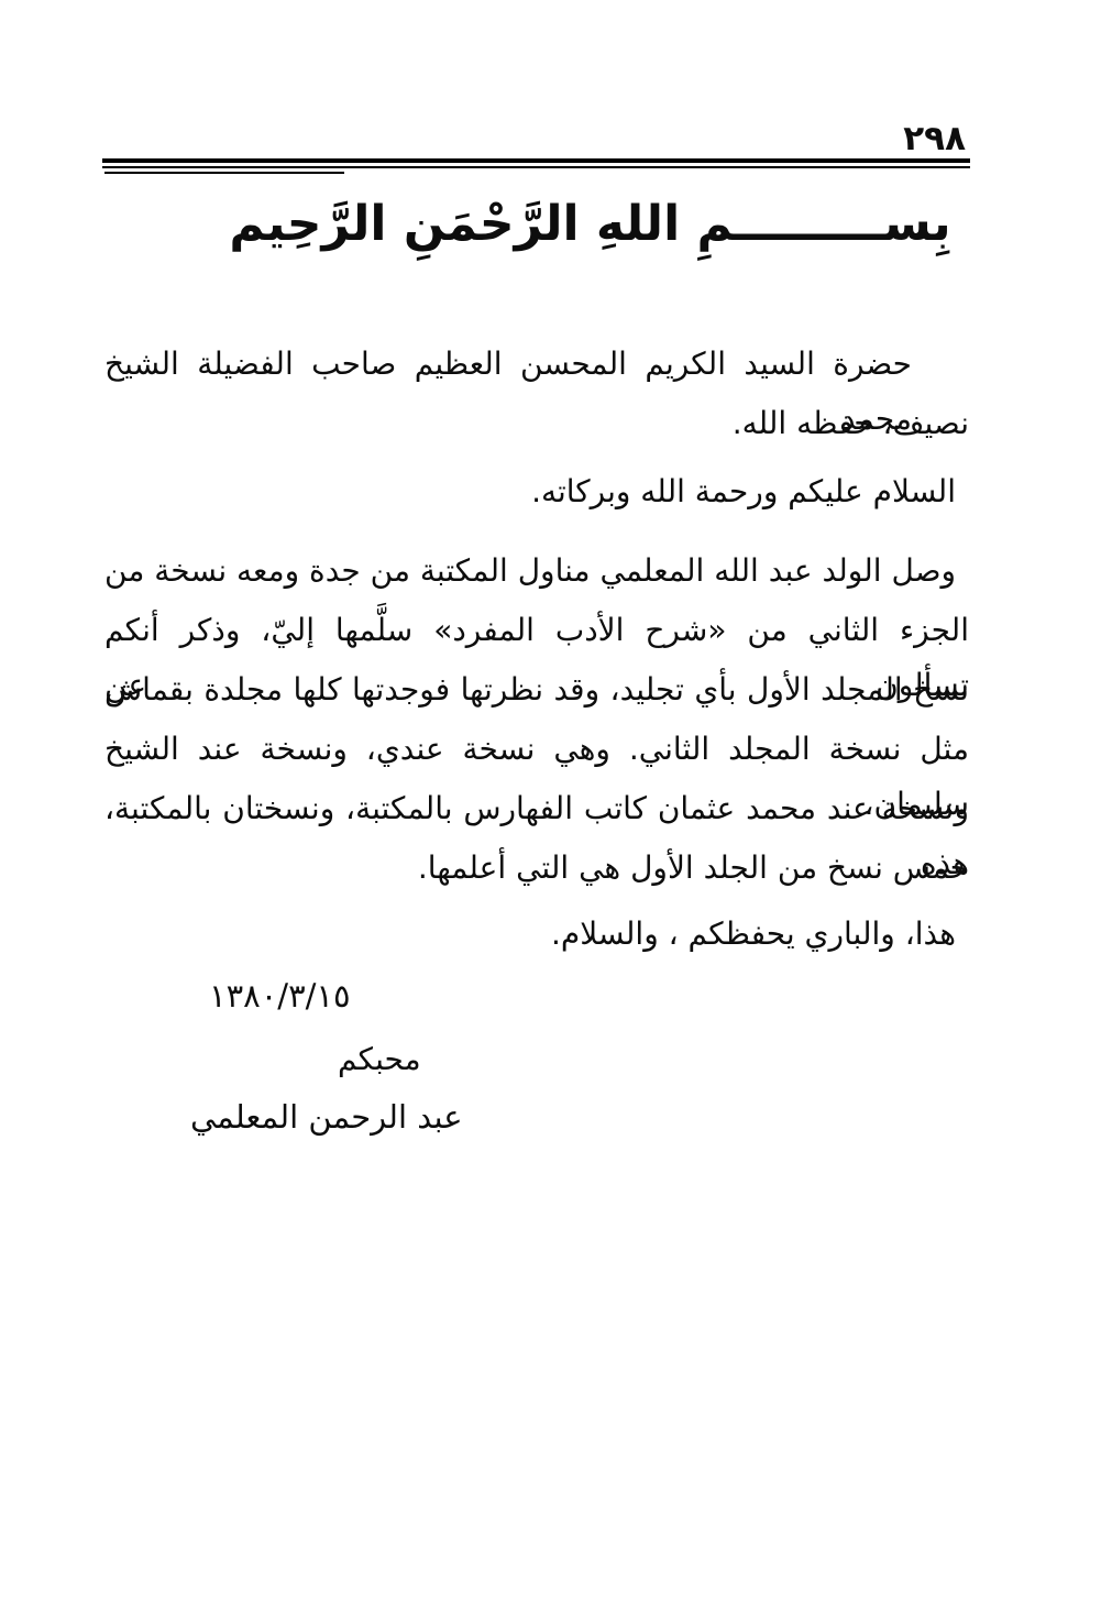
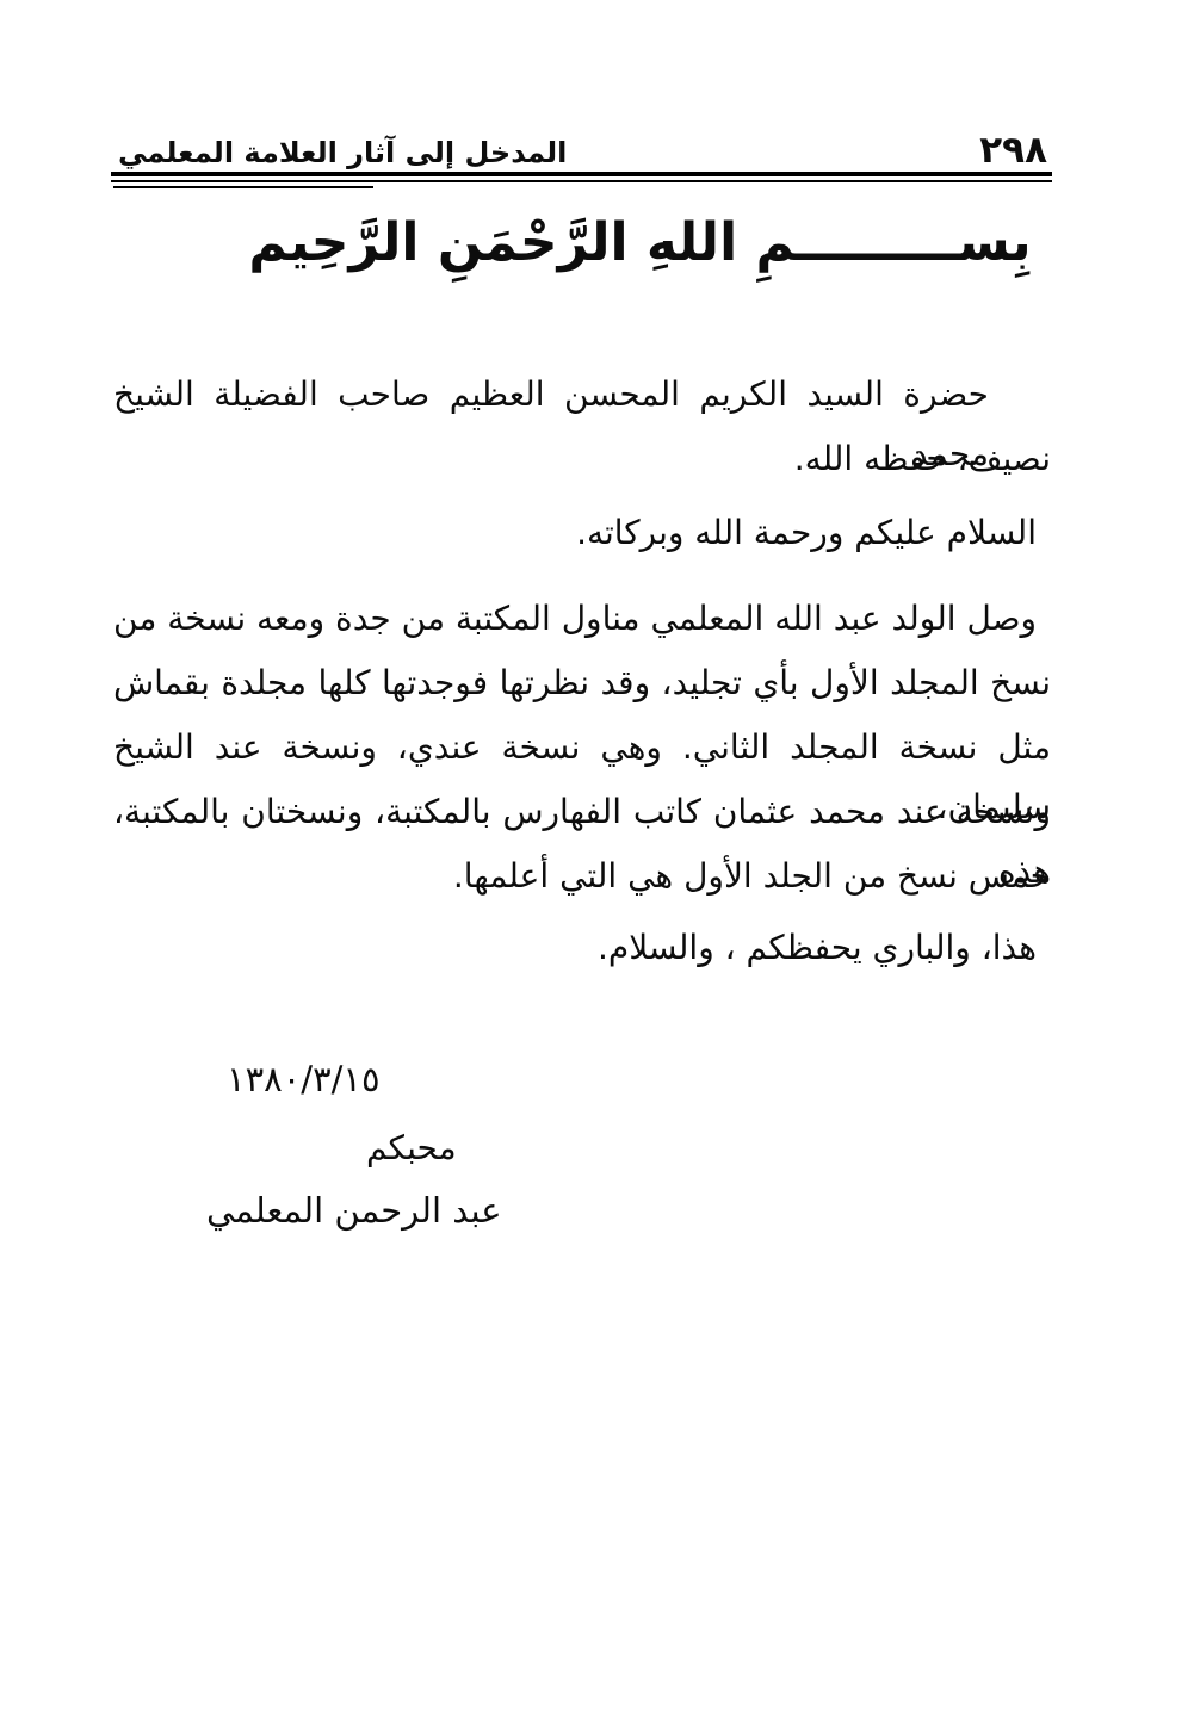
+ المدخل إلى آثار العلامة المعلمي
  ٢٩٨
  بِســـــــــمِ اللهِ الرَّحْمَنِ الرَّحِيم
  حضرة السيد الكريم المحسن العظيم صاحب الفضيلة الشيخ محمد
  نصيف، حفظه الله.
  السلام عليكم ورحمة الله وبركاته.
  وصل الولد عبد الله المعلمي مناول المكتبة من جدة ومعه نسخة من
- الجزء الثاني من «شرح الأدب المفرد» سلَّمها إليّ، وذكر أنكم تسألون عن
  نسخ المجلد الأول بأي تجليد، وقد نظرتها فوجدتها كلها مجلدة بقماش
  مثل نسخة المجلد الثاني. وهي نسخة عندي، ونسخة عند الشيخ سليمان،
  ونسخة عند محمد عثمان كاتب الفهارس بالمكتبة، ونسختان بالمكتبة، هذه
  خمس نسخ من الجلد الأول هي التي أعلمها.
  هذا، والباري يحفظكم ، والسلام.
  ١٣٨٠/٣/١٥
  محبكم
  عبد الرحمن المعلمي
